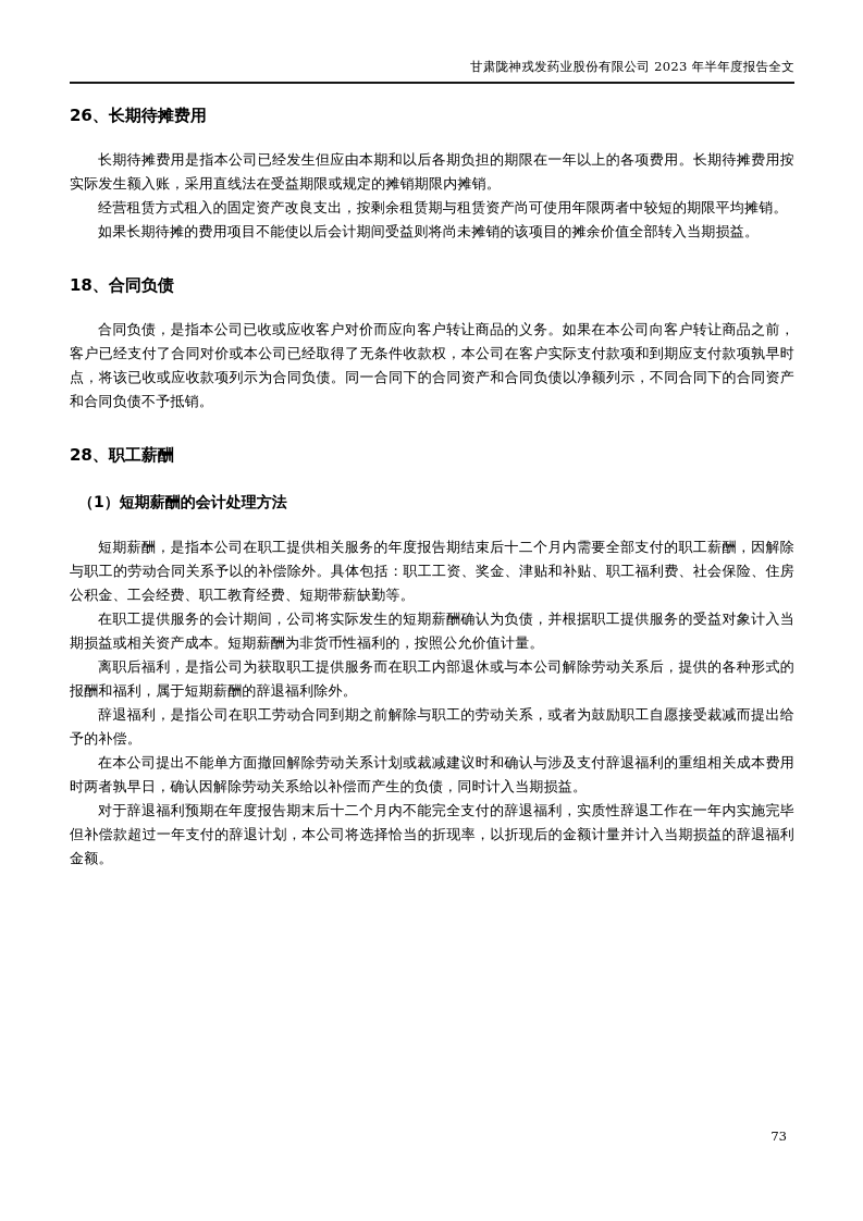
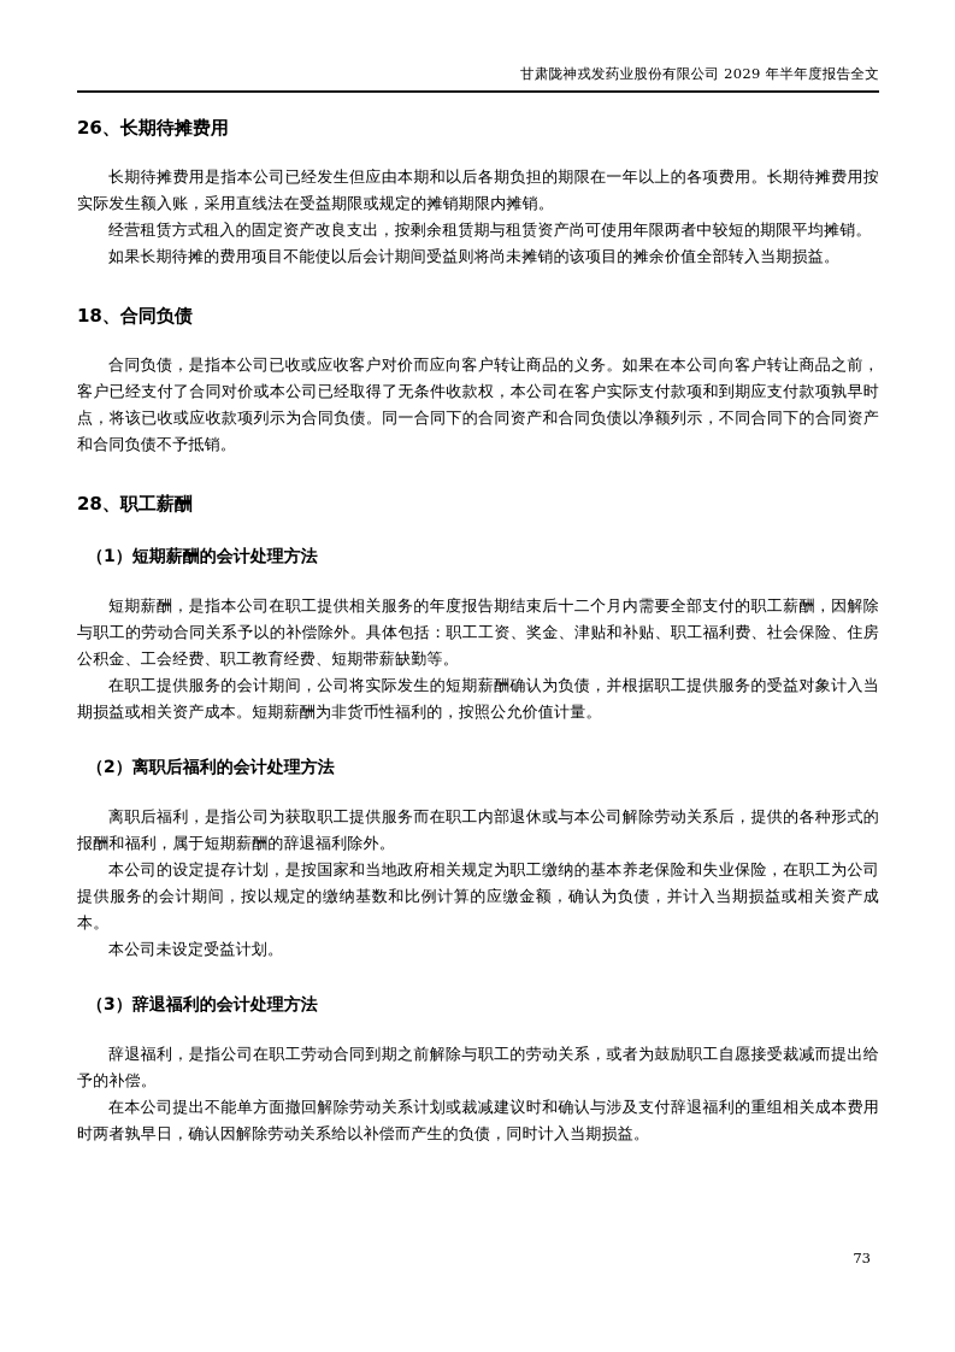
- 甘肃陇神戎发药业股份有限公司 2023 年半年度报告全文
+ 甘肃陇神戎发药业股份有限公司 2029 年半年度报告全文
  26、长期待摊费用
  长期待摊费用是指本公司已经发生但应由本期和以后各期负担的期限在一年以上的各项费用。长期待摊费用按实际发生额入账，采用直线法在受益期限或规定的摊销期限内摊销。
  经营租赁方式租入的固定资产改良支出，按剩余租赁期与租赁资产尚可使用年限两者中较短的期限平均摊销。
  如果长期待摊的费用项目不能使以后会计期间受益则将尚未摊销的该项目的摊余价值全部转入当期损益。
  18、合同负债
  合同负债，是指本公司已收或应收客户对价而应向客户转让商品的义务。如果在本公司向客户转让商品之前，客户已经支付了合同对价或本公司已经取得了无条件收款权，本公司在客户实际支付款项和到期应支付款项孰早时点，将该已收或应收款项列示为合同负债。同一合同下的合同资产和合同负债以净额列示，不同合同下的合同资产和合同负债不予抵销。
  28、职工薪酬
  （1）短期薪酬的会计处理方法
  短期薪酬，是指本公司在职工提供相关服务的年度报告期结束后十二个月内需要全部支付的职工薪酬，因解除与职工的劳动合同关系予以的补偿除外。具体包括：职工工资、奖金、津贴和补贴、职工福利费、社会保险、住房公积金、工会经费、职工教育经费、短期带薪缺勤等。
  在职工提供服务的会计期间，公司将实际发生的短期薪酬确认为负债，并根据职工提供服务的受益对象计入当期损益或相关资产成本。短期薪酬为非货币性福利的，按照公允价值计量。
+ （2）离职后福利的会计处理方法
  离职后福利，是指公司为获取职工提供服务而在职工内部退休或与本公司解除劳动关系后，提供的各种形式的报酬和福利，属于短期薪酬的辞退福利除外。
+ 本公司的设定提存计划，是按国家和当地政府相关规定为职工缴纳的基本养老保险和失业保险，在职工为公司提供服务的会计期间，按以规定的缴纳基数和比例计算的应缴金额，确认为负债，并计入当期损益或相关资产成本。
+ 本公司未设定受益计划。
+ （3）辞退福利的会计处理方法
  辞退福利，是指公司在职工劳动合同到期之前解除与职工的劳动关系，或者为鼓励职工自愿接受裁减而提出给予的补偿。
  在本公司提出不能单方面撤回解除劳动关系计划或裁减建议时和确认与涉及支付辞退福利的重组相关成本费用时两者孰早日，确认因解除劳动关系给以补偿而产生的负债，同时计入当期损益。
- 对于辞退福利预期在年度报告期末后十二个月内不能完全支付的辞退福利，实质性辞退工作在一年内实施完毕但补偿款超过一年支付的辞退计划，本公司将选择恰当的折现率，以折现后的金额计量并计入当期损益的辞退福利金额。
  73
